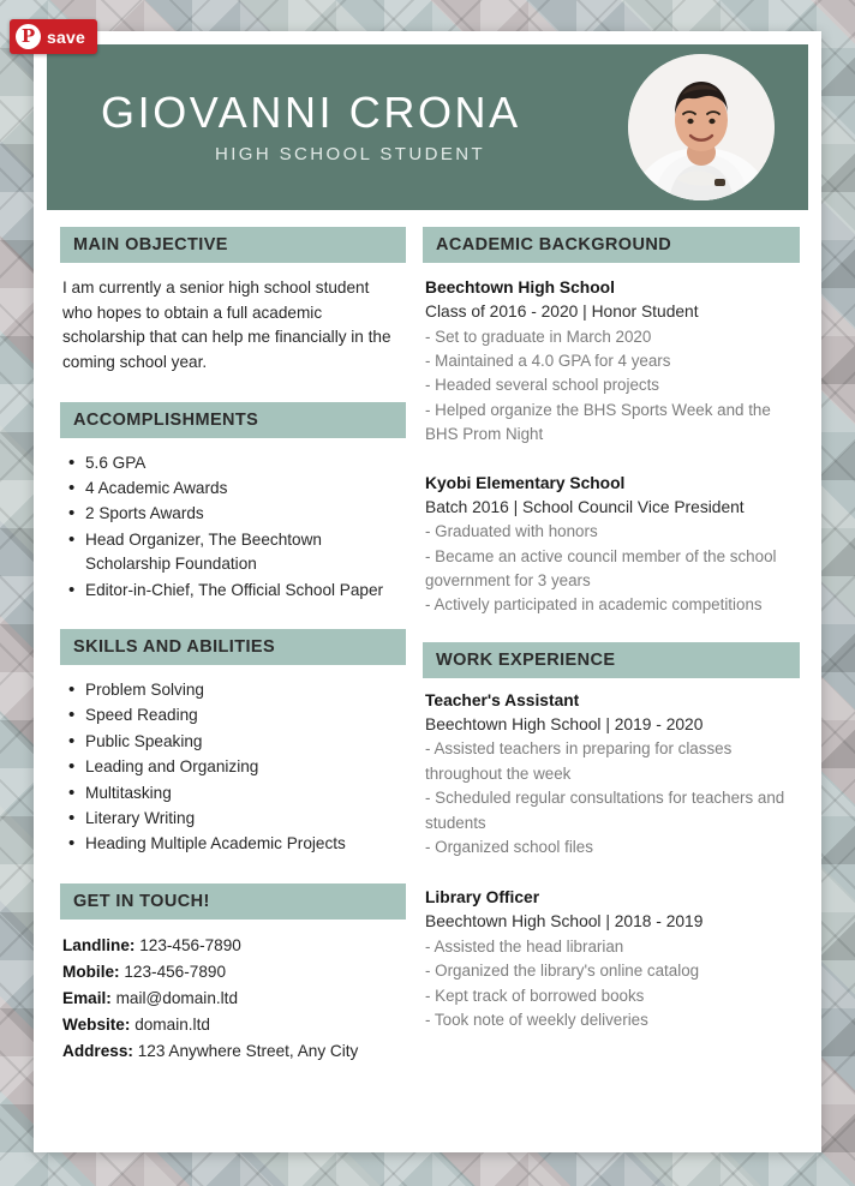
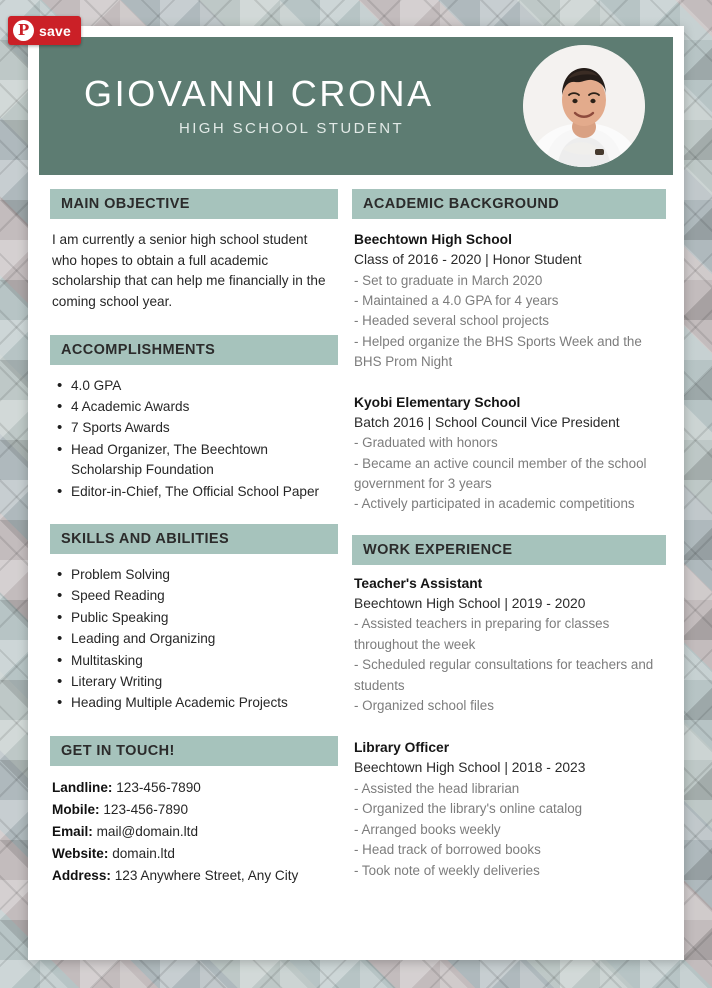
  P
  save
  GIOVANNI CRONA
  HIGH SCHOOL STUDENT
  MAIN OBJECTIVE
  I am currently a senior high school student who hopes to obtain a full academic scholarship that can help me financially in the coming school year.
  ACCOMPLISHMENTS
- 5.6 GPA
+ 4.0 GPA
  4 Academic Awards
- 2 Sports Awards
+ 7 Sports Awards
  Head Organizer, The Beechtown Scholarship Foundation
  Editor-in-Chief, The Official School Paper
  SKILLS AND ABILITIES
  Problem Solving
  Speed Reading
  Public Speaking
  Leading and Organizing
  Multitasking
  Literary Writing
  Heading Multiple Academic Projects
  GET IN TOUCH!
  Landline: 123-456-7890
  Mobile: 123-456-7890
  Email: mail@domain.ltd
  Website: domain.ltd
  Address: 123 Anywhere Street, Any City
  ACADEMIC BACKGROUND
  Beechtown High School
  Class of 2016 - 2020 | Honor Student
  - Set to graduate in March 2020
  - Maintained a 4.0 GPA for 4 years
  - Headed several school projects
  - Helped organize the BHS Sports Week and the BHS Prom Night
  Kyobi Elementary School
  Batch 2016 | School Council Vice President
  - Graduated with honors
  - Became an active council member of the school government for 3 years
  - Actively participated in academic competitions
  WORK EXPERIENCE
  Teacher's Assistant
  Beechtown High School | 2019 - 2020
  - Assisted teachers in preparing for classes throughout the week
  - Scheduled regular consultations for teachers and students
  - Organized school files
  Library Officer
- Beechtown High School | 2018 - 2019
+ Beechtown High School | 2018 - 2023
  - Assisted the head librarian
  - Organized the library's online catalog
+ - Arranged books weekly
- - Kept track of borrowed books
+ - Head track of borrowed books
  - Took note of weekly deliveries
